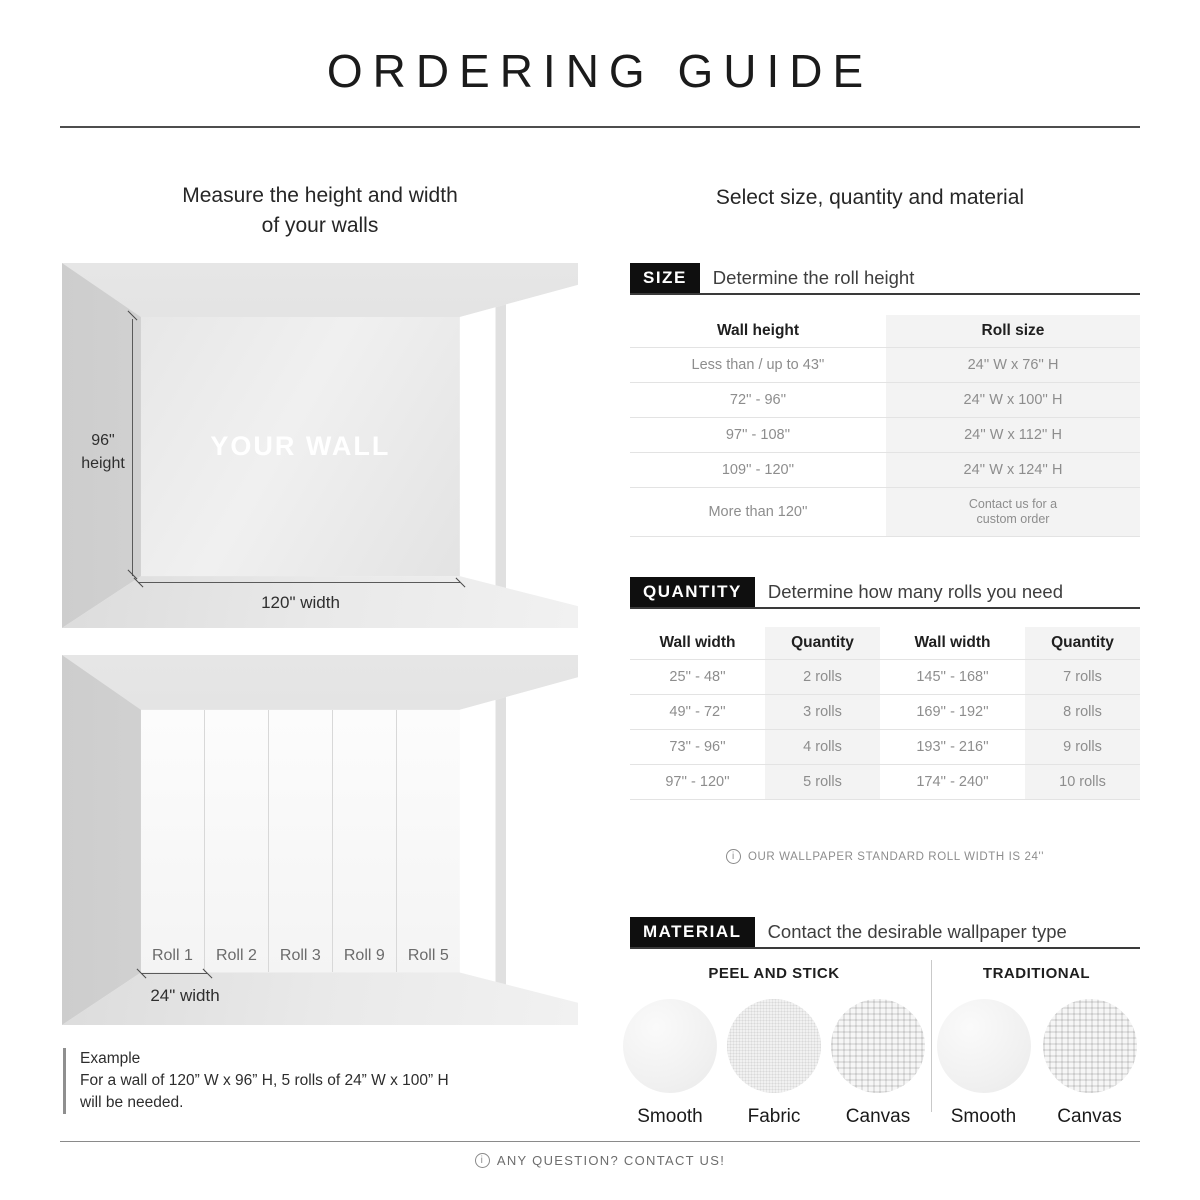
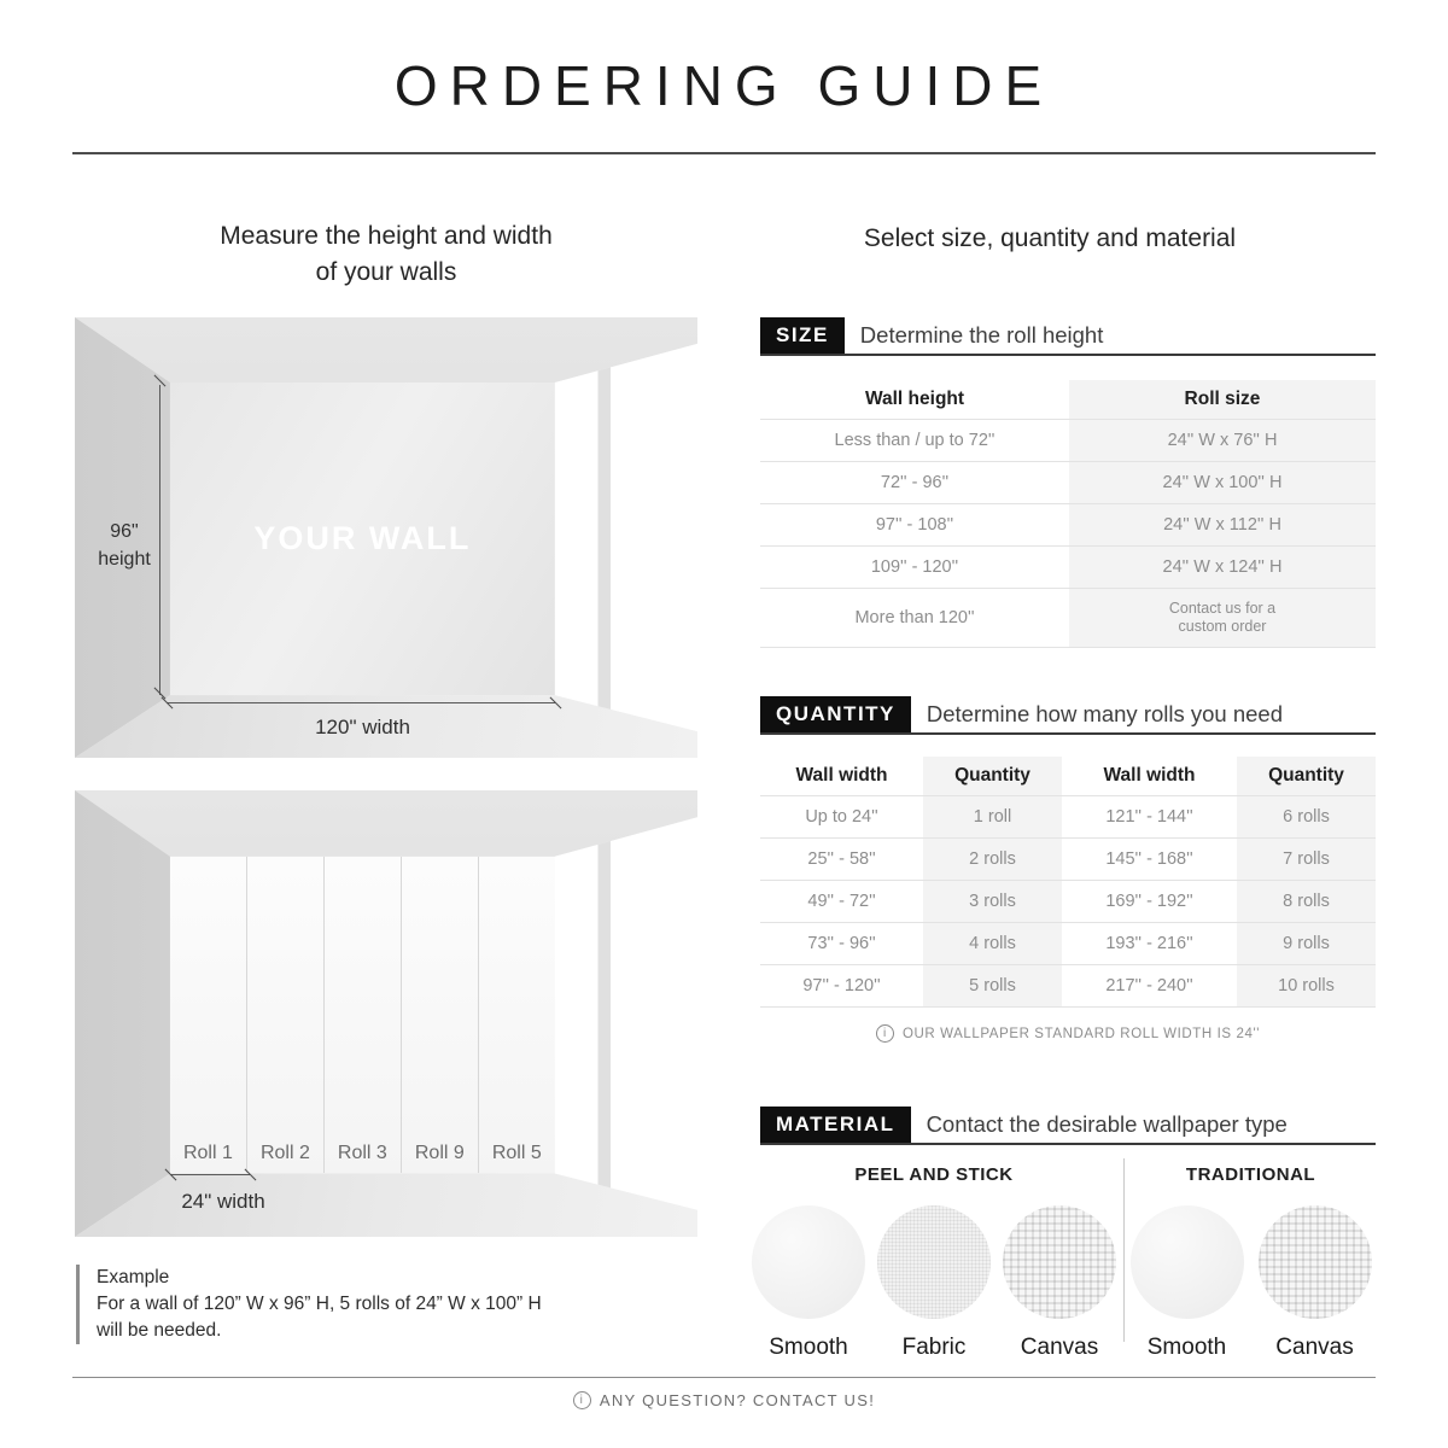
  ORDERING GUIDE
  Measure the height and width
  of your walls
  96"
  height
  120" width
  Roll 1
  Roll 2
  Roll 3
  Roll 9
  Roll 5
  24" width
  Example
  For a wall of 120” W x 96” H, 5 rolls of 24” W x 100” H
  will be needed.
  Select size, quantity and material
  SIZE
  Determine the roll height
  Wall height	Roll size
- Less than / up to 43''	24'' W x 76'' H
+ Less than / up to 72''	24'' W x 76'' H
  72'' - 96''	24'' W x 100'' H
  97'' - 108''	24'' W x 112'' H
  109'' - 120''	24'' W x 124'' H
  More than 120''	Contact us for a custom order
  QUANTITY
  Determine how many rolls you need
  Wall width	Quantity	Wall width	Quantity
+ Up to 24''	1 roll	121'' - 144''	6 rolls
- 25'' - 48''	2 rolls	145'' - 168''	7 rolls
+ 25'' - 58''	2 rolls	145'' - 168''	7 rolls
  49'' - 72''	3 rolls	169'' - 192''	8 rolls
  73'' - 96''	4 rolls	193'' - 216''	9 rolls
- 97'' - 120''	5 rolls	174'' - 240''	10 rolls
+ 97'' - 120''	5 rolls	217'' - 240''	10 rolls
  OUR WALLPAPER STANDARD ROLL WIDTH IS 24''
  MATERIAL
  Contact the desirable wallpaper type
  PEEL AND STICK
  Smooth
  Fabric
  Canvas
  TRADITIONAL
  Smooth
  Canvas
  ANY QUESTION? CONTACT US!
